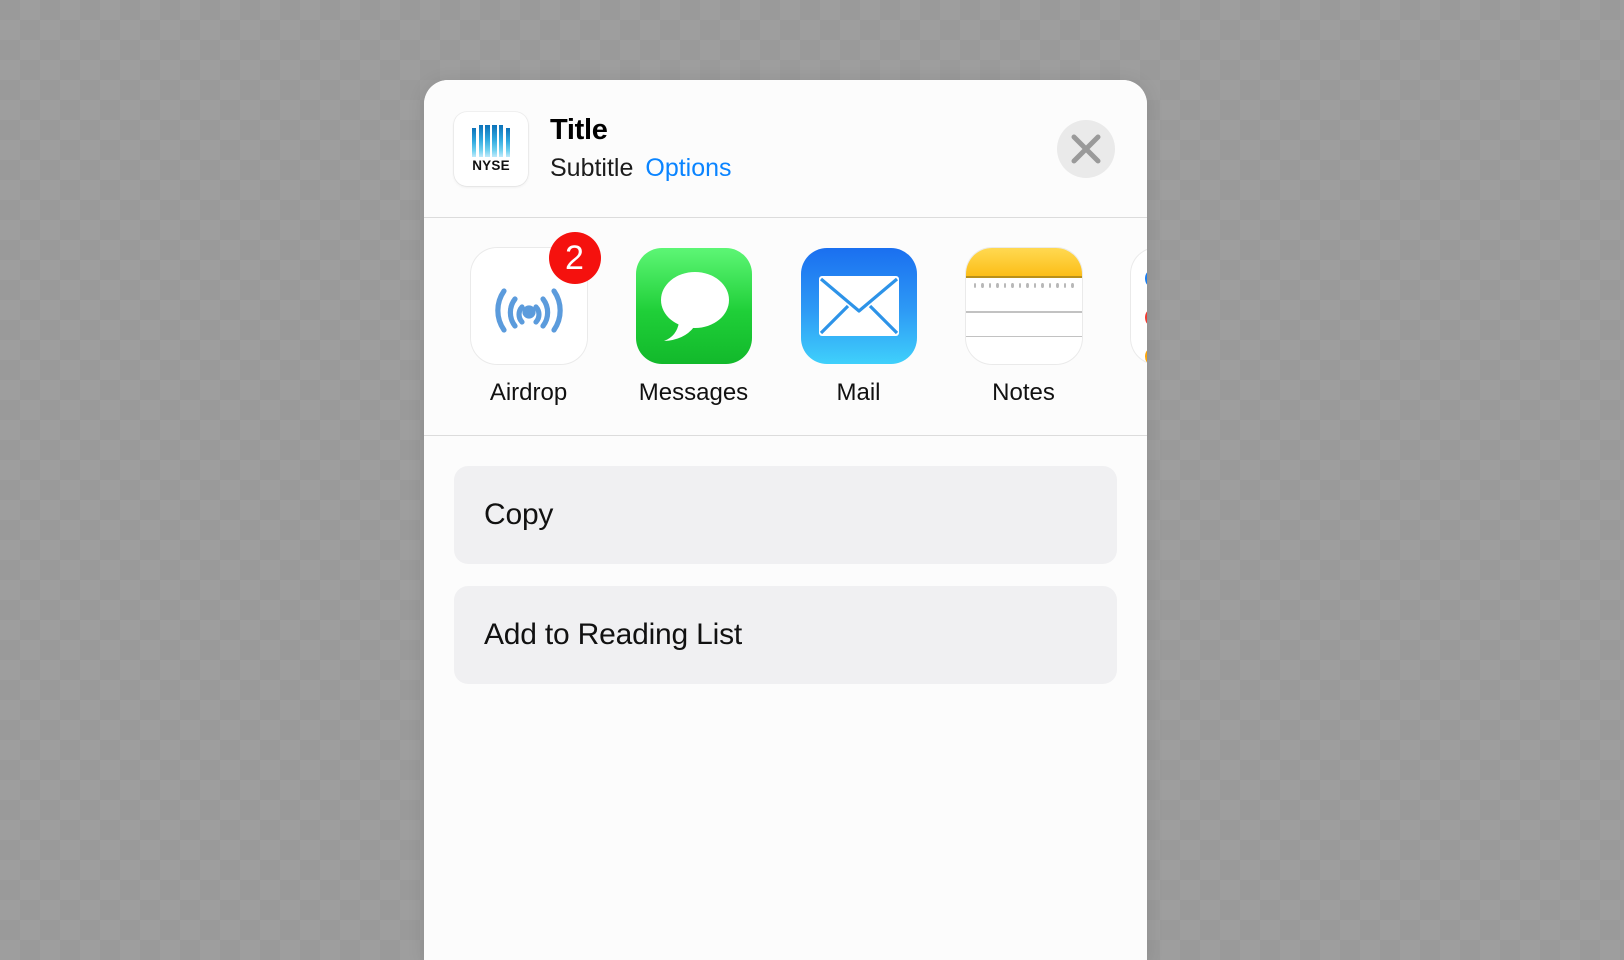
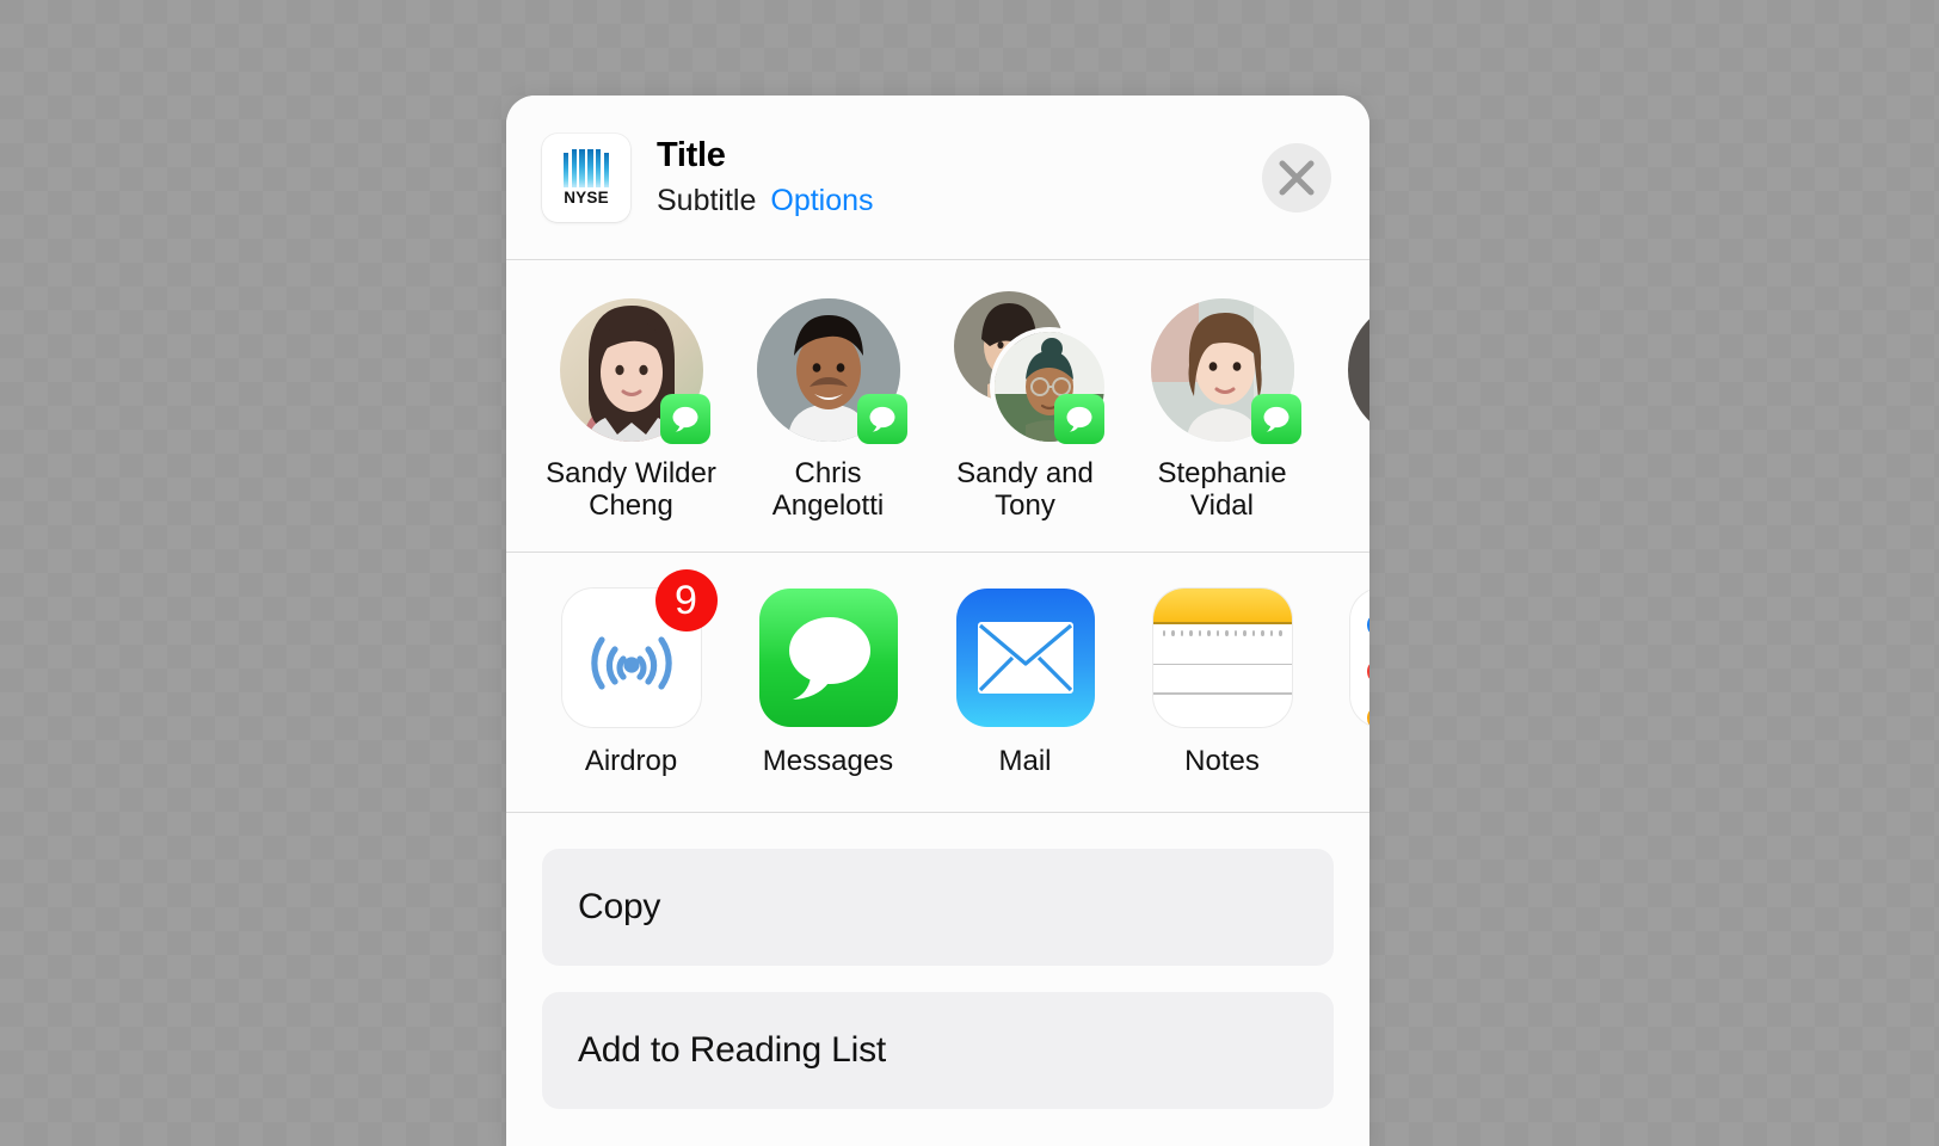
  NYSE
  Title
  Subtitle
  Options
+ Sandy Wilder
+ Cheng
+ Chris
+ Angelotti
+ Sandy and
+ Tony
+ Stephanie
+ Vidal
- 2
+ 9
  Airdrop
  Messages
  Mail
  Notes
  Copy
  Add to Reading List
